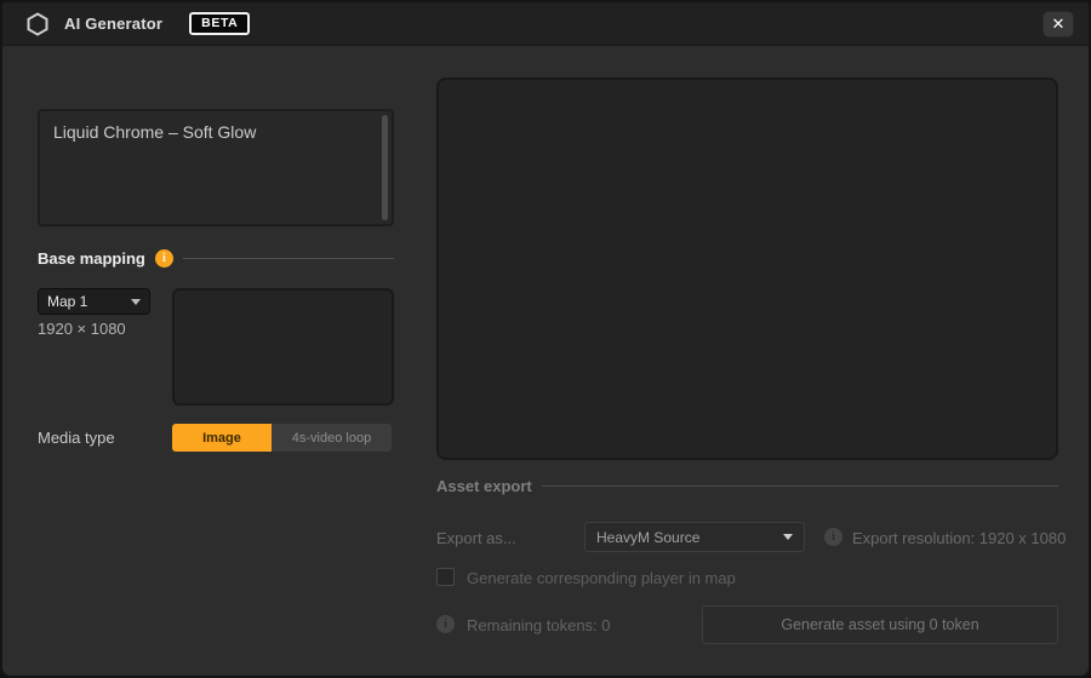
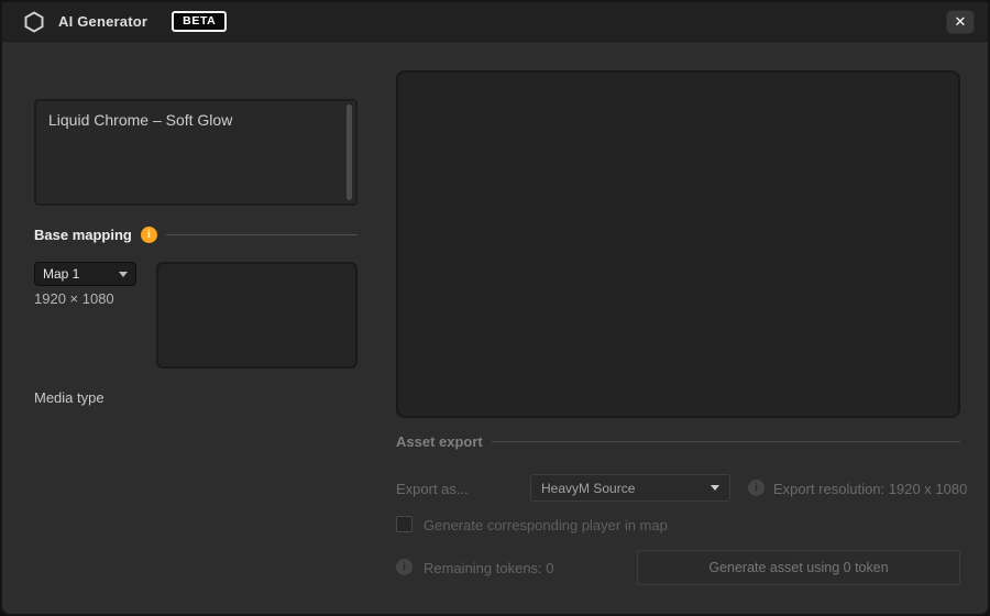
  AI Generator
  BETA
  ✕
  Liquid Chrome – Soft Glow
  Base mapping
  i
  Map 1
  1920 × 1080
  Media type
- Image
- 4s-video loop
  Asset export
  Export as...
  HeavyM Source
  i
  Export resolution: 1920 x 1080
  Generate corresponding player in map
  i
  Remaining tokens: 0
  Generate asset using 0 token
